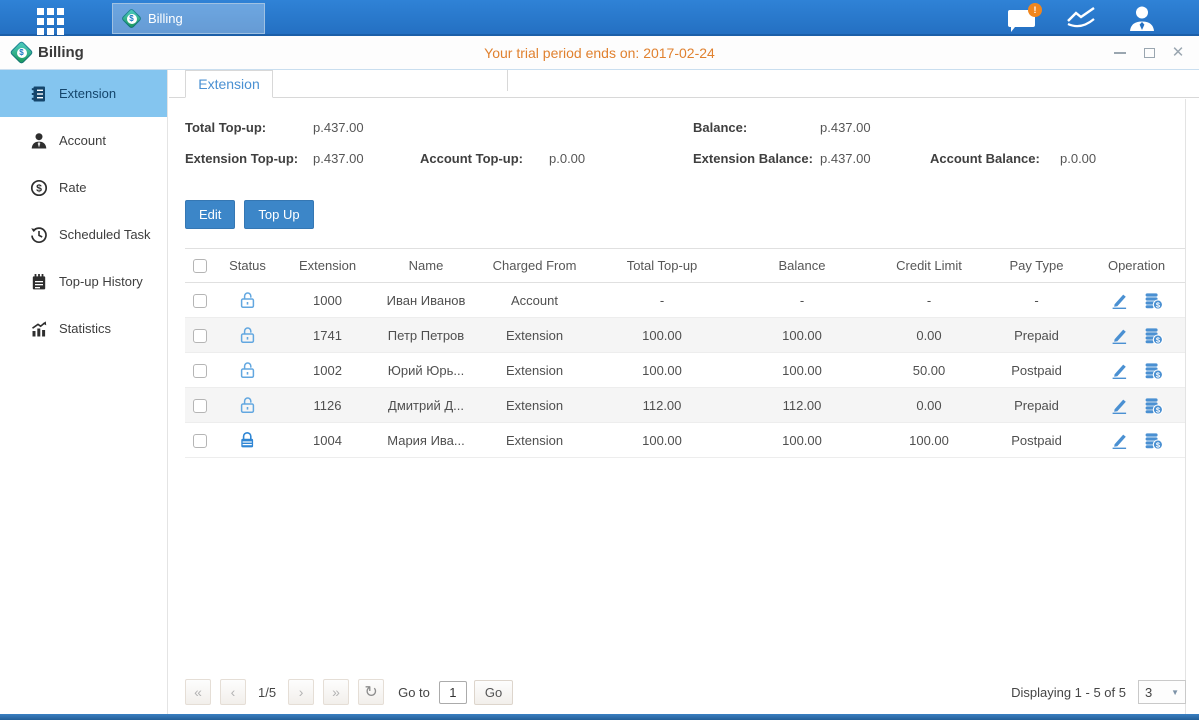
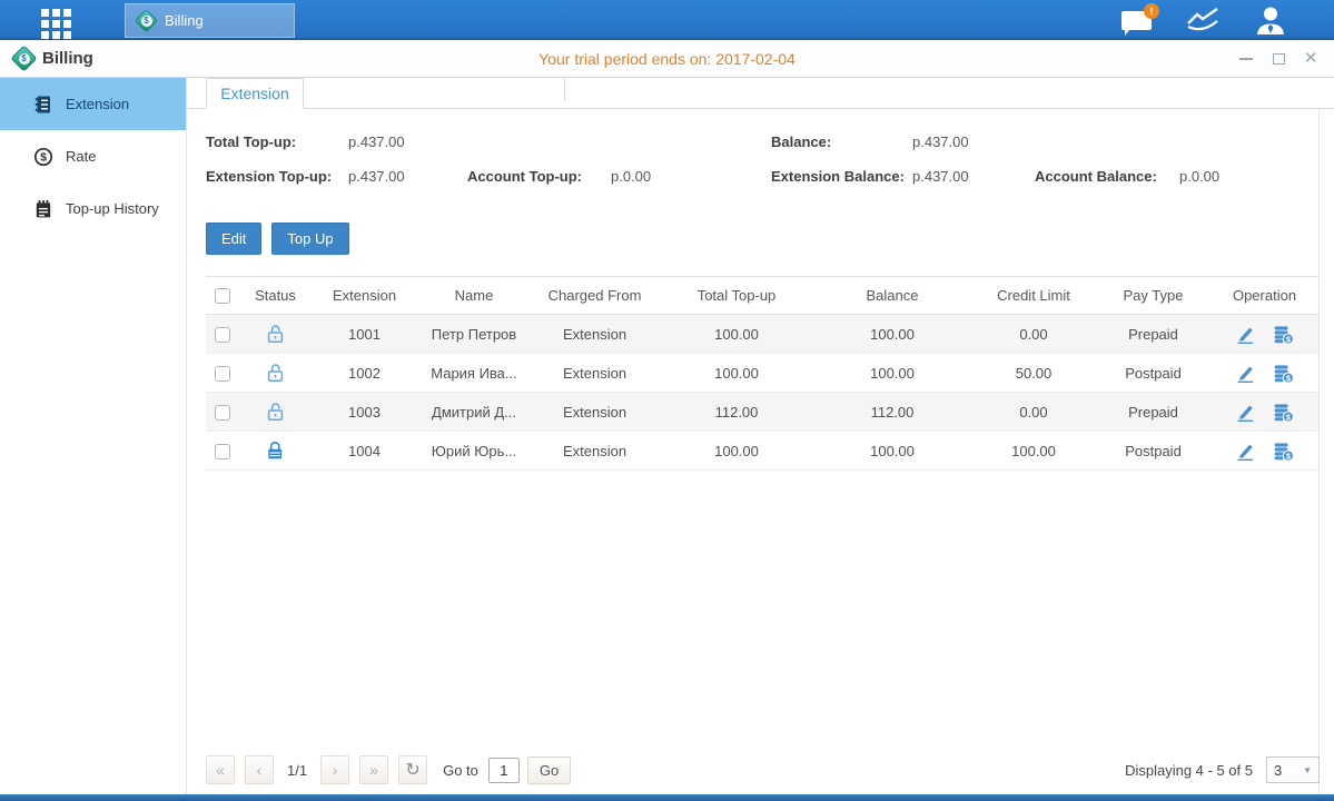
  Billing
  !
  Billing
- Your trial period ends on: 2017-02-24
+ Your trial period ends on: 2017-02-04
  ✕
  Extension
- Account
  $
  Rate
- Scheduled Task
  Top-up History
- Statistics
  Extension
  Total Top-up:
  p.437.00
  Balance:
  p.437.00
  Extension Top-up:
  p.437.00
  Account Top-up:
  p.0.00
  Extension Balance:
  p.437.00
  Account Balance:
  p.0.00
  Edit
  Top Up
  	Status	Extension	Name	Charged From	Total Top-up	Balance	Credit Limit	Pay Type	Operation
- 		1000	Иван Иванов	Account	-	-	-	-	$
- 		1741	Петр Петров	Extension	100.00	100.00	0.00	Prepaid	$
+ 		1001	Петр Петров	Extension	100.00	100.00	0.00	Prepaid	$
- 		1002	Юрий Юрь...	Extension	100.00	100.00	50.00	Postpaid	$
+ 		1002	Мария Ива...	Extension	100.00	100.00	50.00	Postpaid	$
- 		1126	Дмитрий Д...	Extension	112.00	112.00	0.00	Prepaid	$
+ 		1003	Дмитрий Д...	Extension	112.00	112.00	0.00	Prepaid	$
- 		1004	Мария Ива...	Extension	100.00	100.00	100.00	Postpaid	$
+ 		1004	Юрий Юрь...	Extension	100.00	100.00	100.00	Postpaid	$
  «
  ‹
- 1/5
+ 1/1
  ›
  »
  ↻
  Go to
  1
  Go
- Displaying 1 - 5 of 5
+ Displaying 4 - 5 of 5
  3
  ▼
